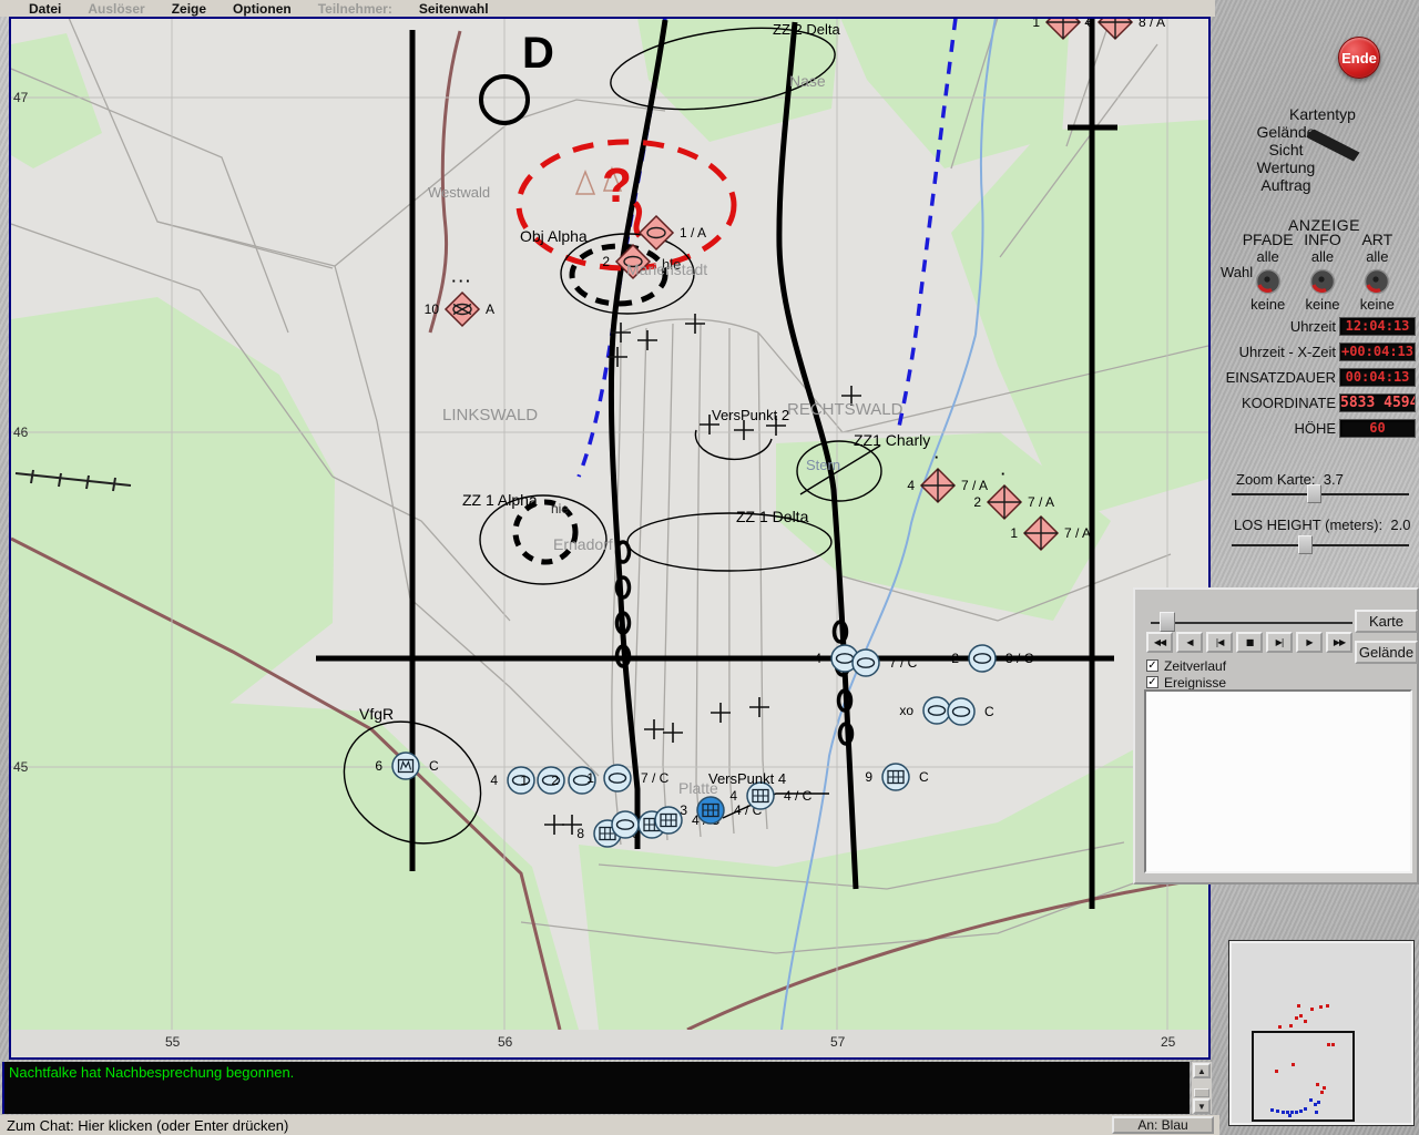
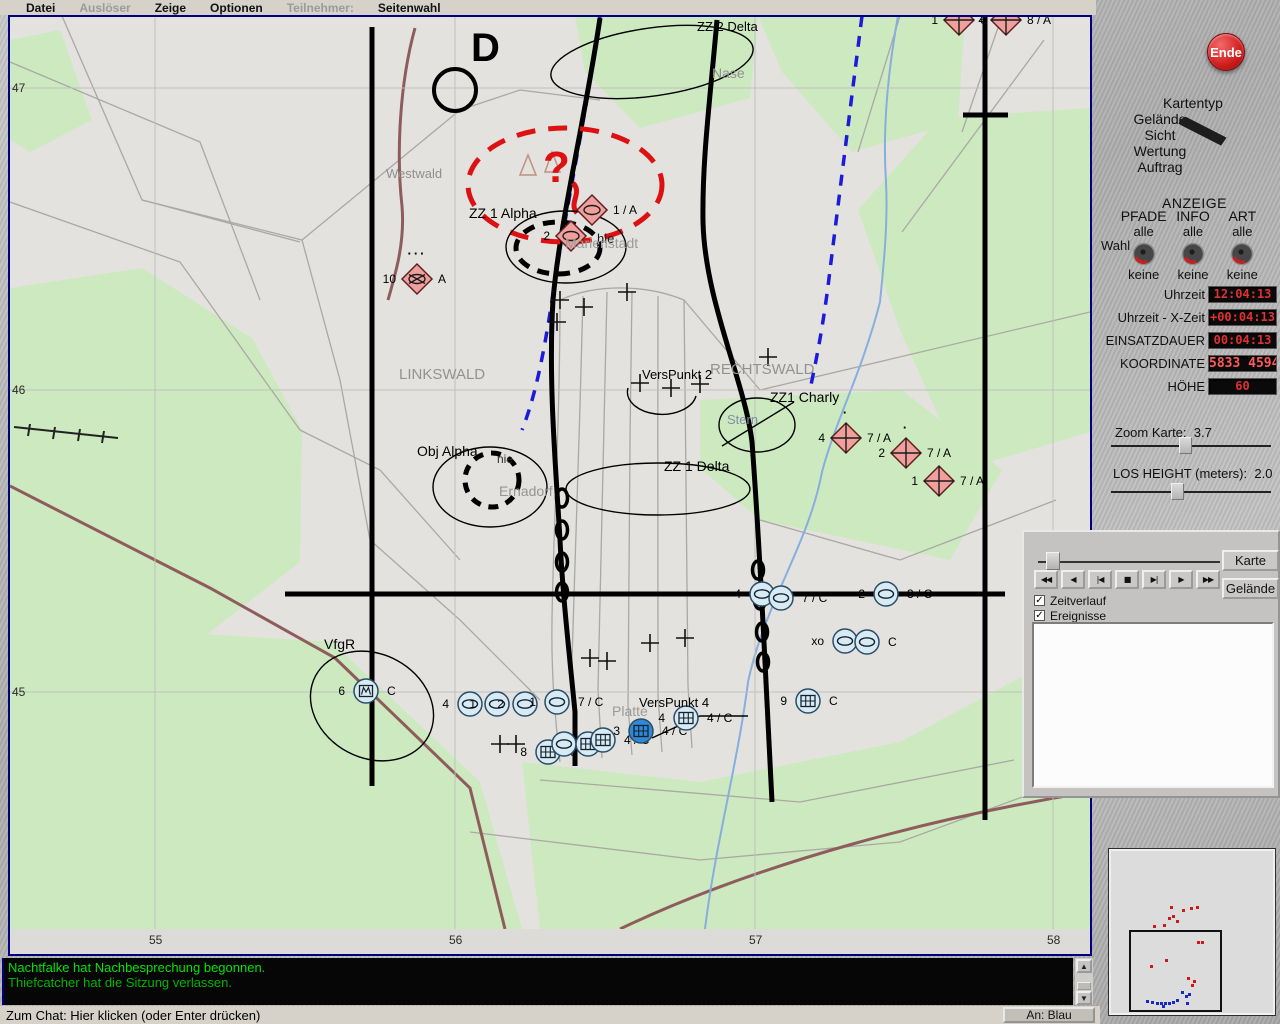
  Datei
  Auslöser
  Zeige
  Optionen
  Teilnehmer:
  Seitenwahl
  D
  ZZ 2 Delta
  Nase
  Westwald
- Obj Alpha
+ ZZ 1 Alpha
  ?
  hle
  Marienstadt
  LINKSWALD
  RECHTSWALD
  VersPunkt 2
  ZZ1 Charly
  Stern
- ZZ 1 Alpha
+ Obj Alpha
  nie
  ZZ 1 Delta
  Ernadorf
  VfgR
  Platte
  VersPunkt 4
  55
  56
  57
- 25
+ 58
  47
  46
  45
  1 / A
  2
  10
  A
  ···
  4
  7 / A
  ·
  2
  7 / A
  ·
  1
  7 / A
  1
  6
  4
  8 / A
  6
  C
  4
  1
  2
  1
  7 / C
  8
  3
  4 / C
  4
  4 / C
  9
  C
  4
  7 / C
  2
  3 / C
  xo
  C
  Ende
  Kartentyp
  Geländ
  Sicht
  Wertung
  Auftrag
  ANZEIGE
  PFADE
  alle
  keine
  INFO
  alle
  keine
  ART
  alle
  keine
  Wahl
  Uhrzeit
  12:04:13
  Uhrzeit - X-Zeit
  +00:04:13
  EINSATZDAUER
  00:04:13
  KOORDINATE
  5833 4594
  HÖHE
  60
  Zoom Karte: 3.7
  LOS HEIGHT (meters): 2.0
  ◀◀
  ◀
  |◀
  ■
  ▶|
  ▶
  ▶▶
  Karte
  Gelände
  ✓
  Zeitverlauf
  ✓
  Ereignisse
  Nachtfalke hat Nachbesprechung begonnen.
+ Thiefcatcher hat die Sitzung verlassen.
  ▲
  ▼
  Zum Chat: Hier klicken (oder Enter drücken)
  An: Blau
